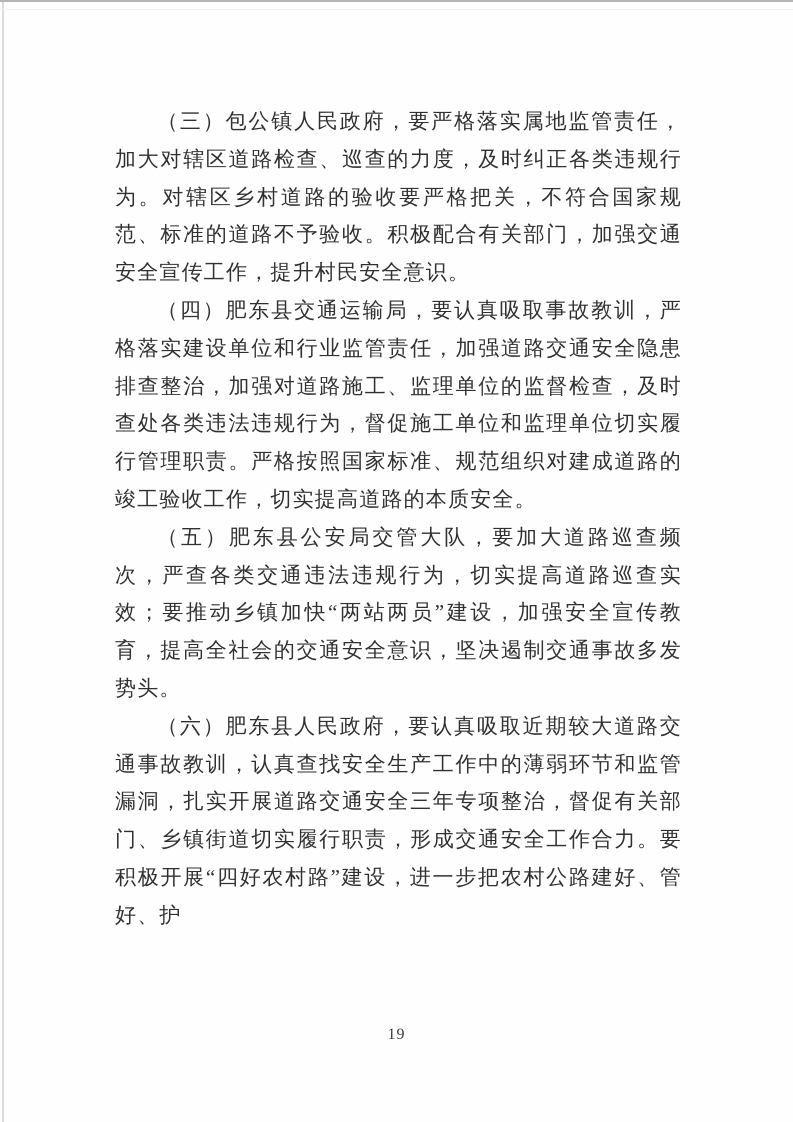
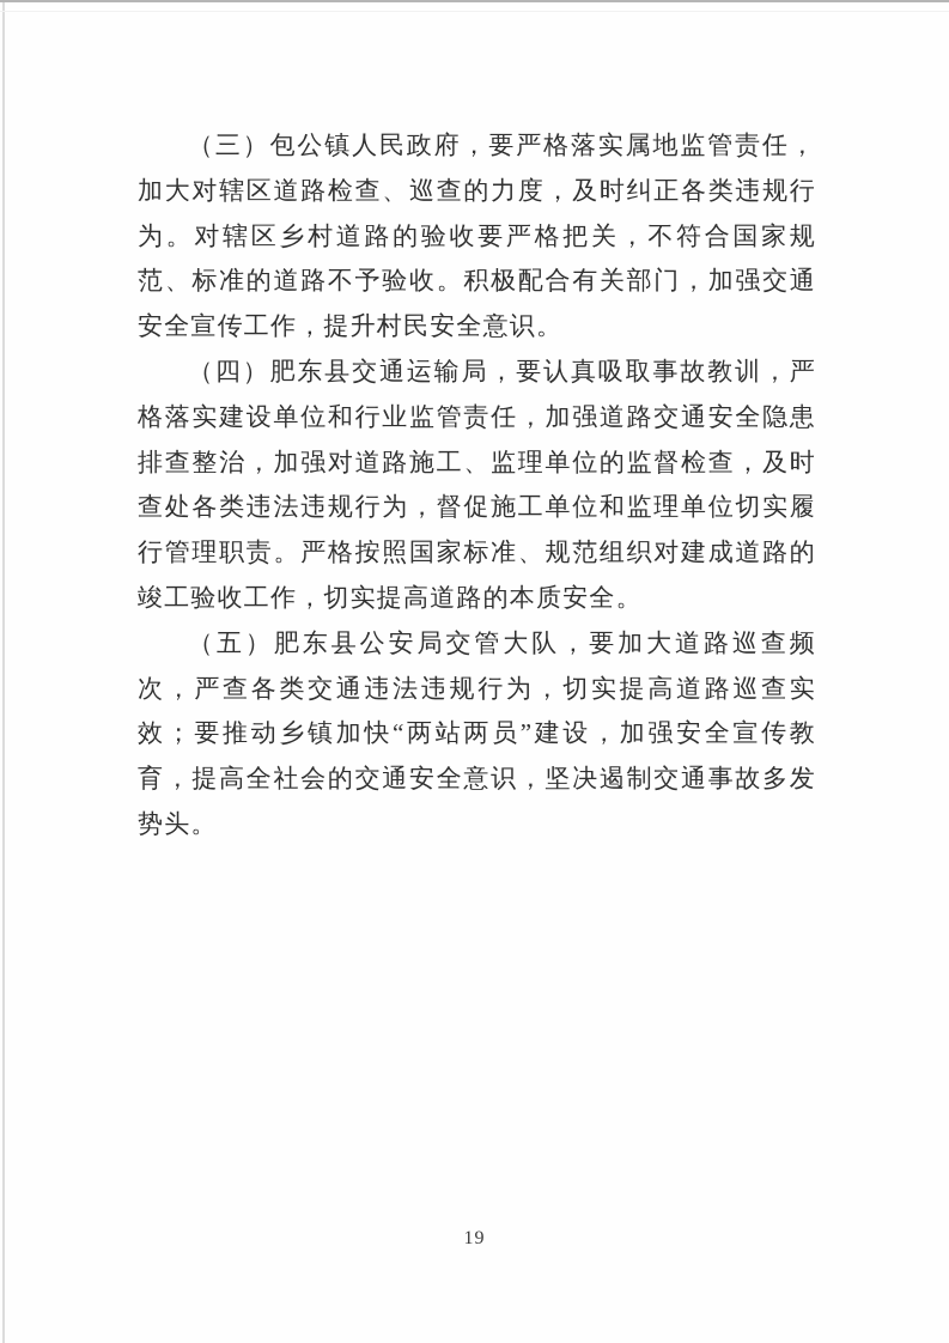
  （三）包公镇人民政府，要严格落实属地监管责任，加大对辖区道路检查、巡查的力度，及时纠正各类违规行为。对辖区乡村道路的验收要严格把关，不符合国家规范、标准的道路不予验收。积极配合有关部门，加强交通安全宣传工作，提升村民安全意识。
  （四）肥东县交通运输局，要认真吸取事故教训，严格落实建设单位和行业监管责任，加强道路交通安全隐患排查整治，加强对道路施工、监理单位的监督检查，及时查处各类违法违规行为，督促施工单位和监理单位切实履行管理职责。严格按照国家标准、规范组织对建成道路的竣工验收工作，切实提高道路的本质安全。
  （五）肥东县公安局交管大队，要加大道路巡查频次，严查各类交通违法违规行为，切实提高道路巡查实效；要推动乡镇加快“两站两员”建设，加强安全宣传教育，提高全社会的交通安全意识，坚决遏制交通事故多发势头。
- （六）肥东县人民政府，要认真吸取近期较大道路交通事故教训，认真查找安全生产工作中的薄弱环节和监管漏洞，扎实开展道路交通安全三年专项整治，督促有关部门、乡镇街道切实履行职责，形成交通安全工作合力。要积极开展“四好农村路”建设，进一步把农村公路建好、管好、护
  19
